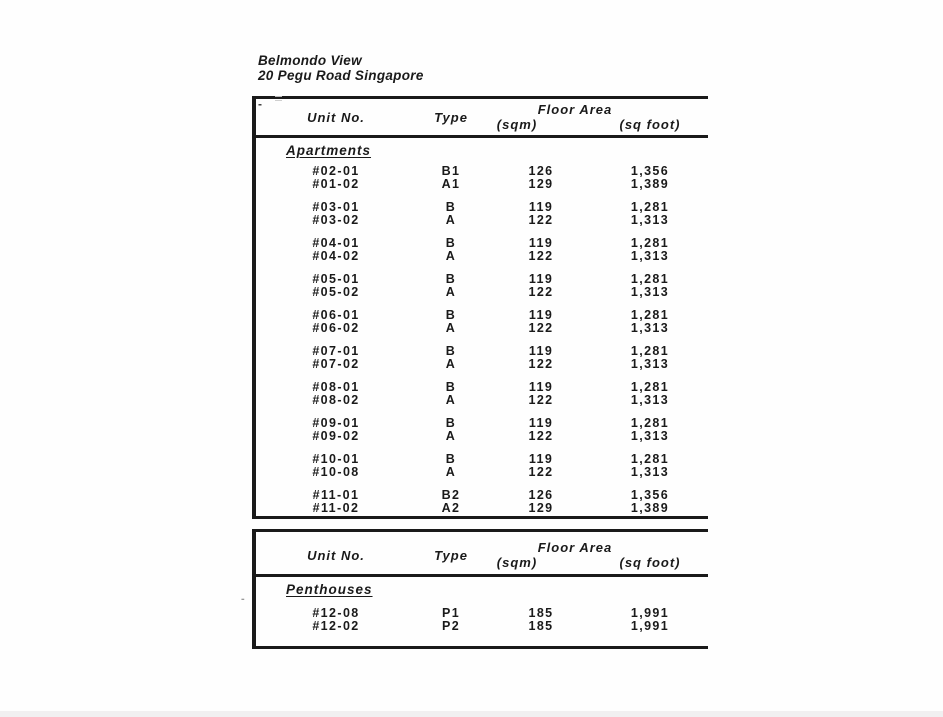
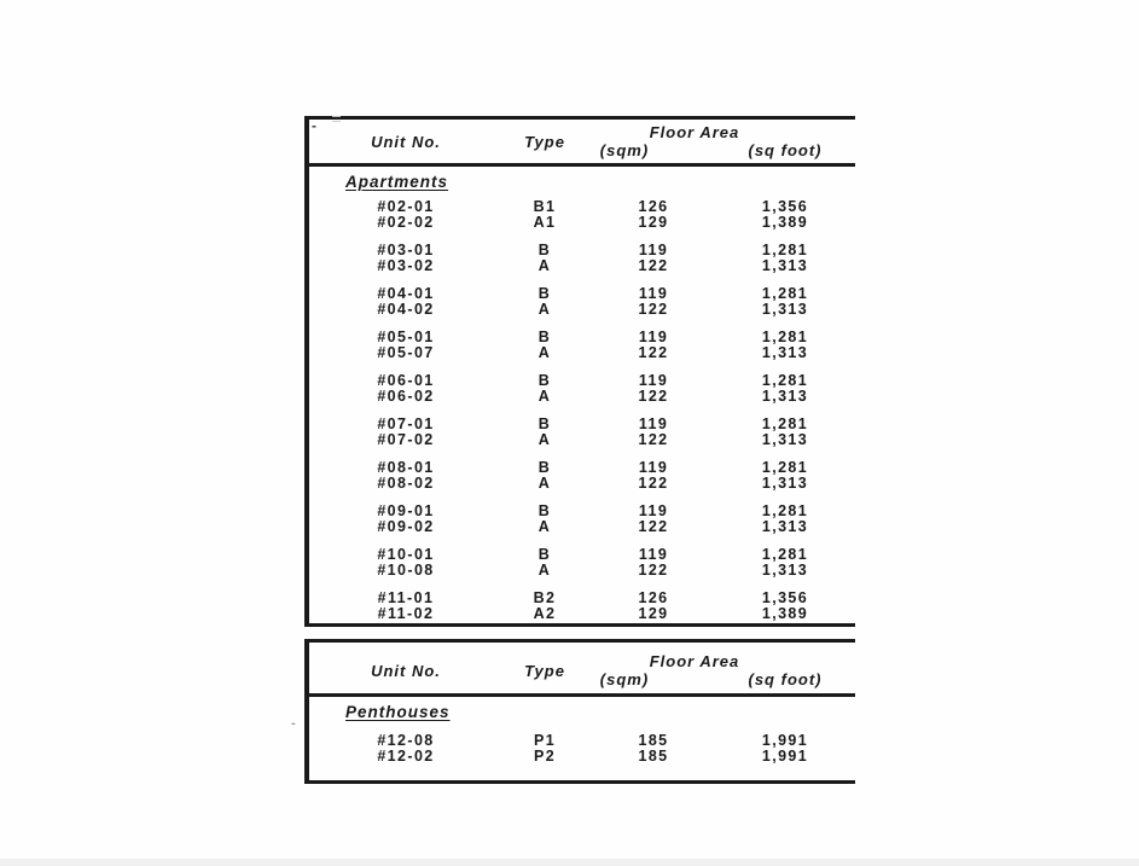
- Belmondo View
- 20 Pegu Road Singapore
  Unit No.
  Type
  Floor Area
  (sqm)
  (sq foot)
  Apartments
  #02-01
  B1
  126
  1,356
- #01-02
+ #02-02
  A1
  129
  1,389
  #03-01
  B
  119
  1,281
  #03-02
  A
  122
  1,313
  #04-01
  B
  119
  1,281
  #04-02
  A
  122
  1,313
  #05-01
  B
  119
  1,281
- #05-02
+ #05-07
  A
  122
  1,313
  #06-01
  B
  119
  1,281
  #06-02
  A
  122
  1,313
  #07-01
  B
  119
  1,281
  #07-02
  A
  122
  1,313
  #08-01
  B
  119
  1,281
  #08-02
  A
  122
  1,313
  #09-01
  B
  119
  1,281
  #09-02
  A
  122
  1,313
  #10-01
  B
  119
  1,281
  #10-08
  A
  122
  1,313
  #11-01
  B2
  126
  1,356
  #11-02
  A2
  129
  1,389
  Unit No.
  Type
  Floor Area
  (sqm)
  (sq foot)
  Penthouses
  #12-08
  P1
  185
  1,991
  #12-02
  P2
  185
  1,991
  -
  -
